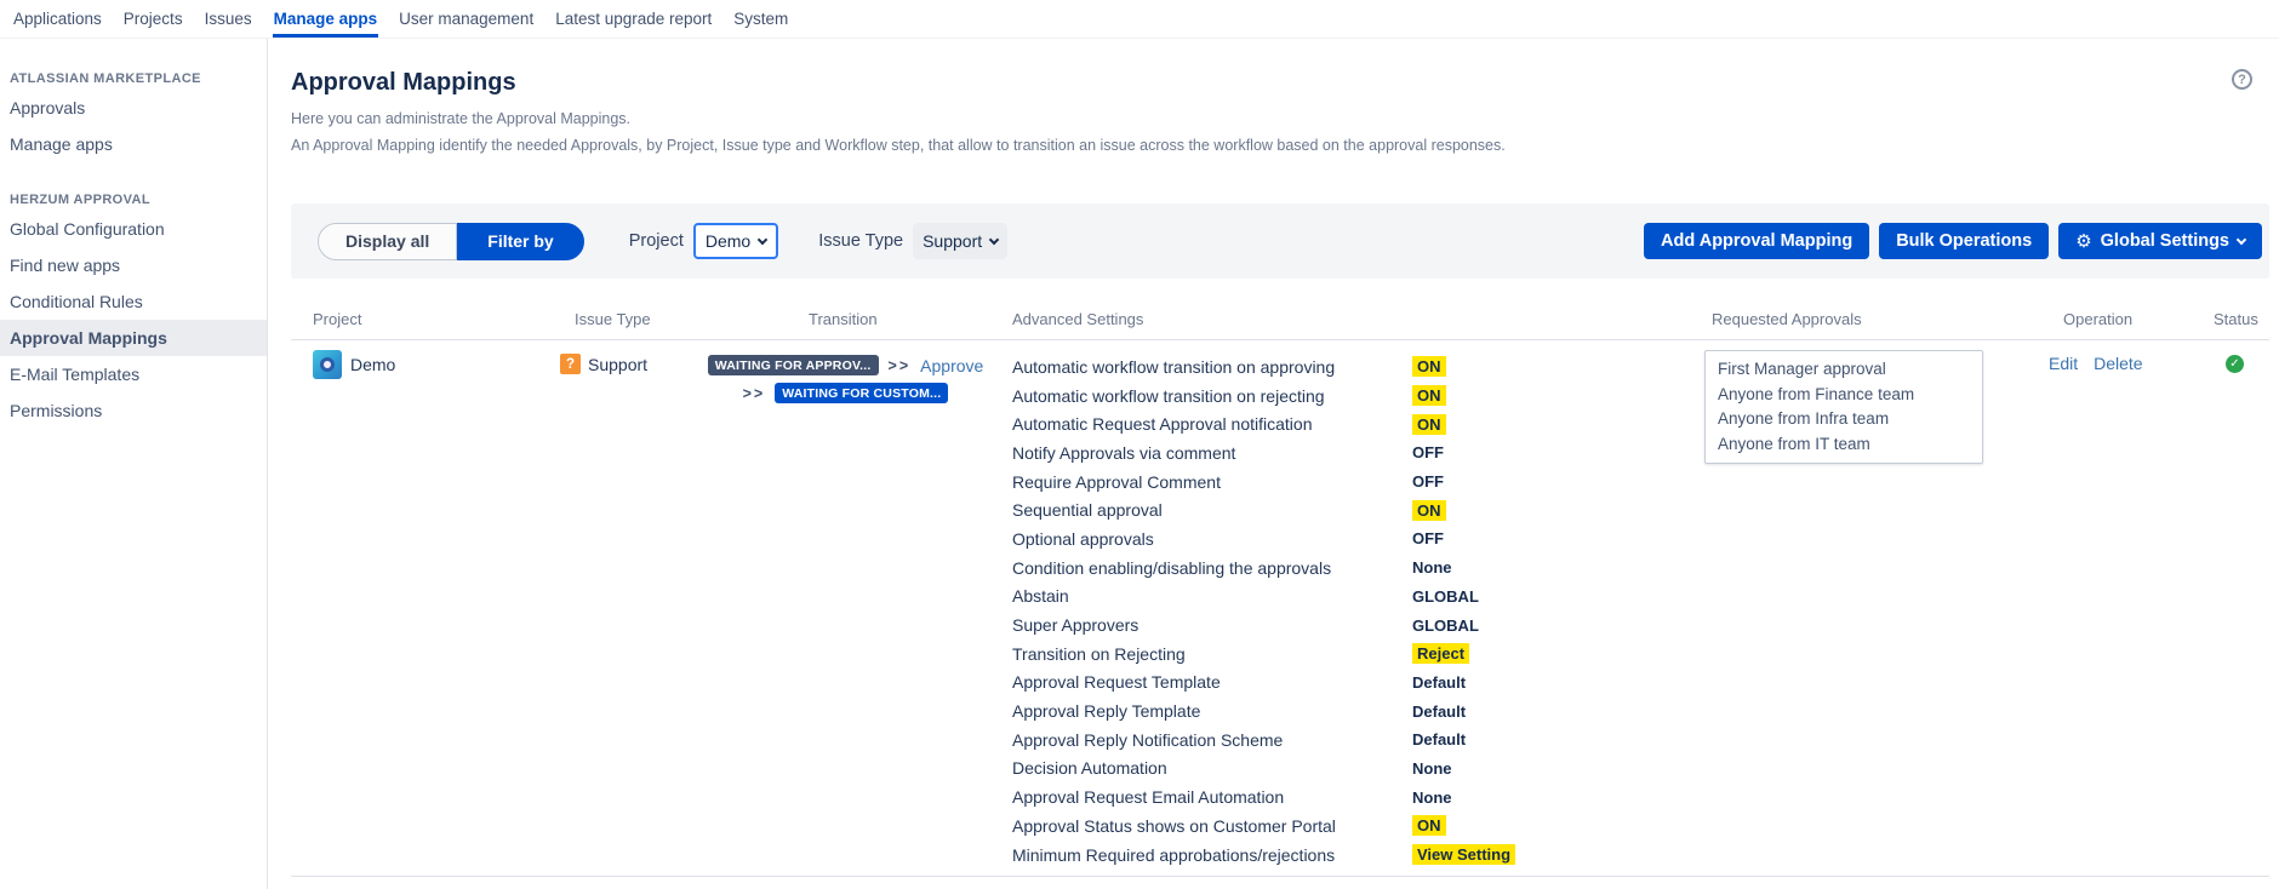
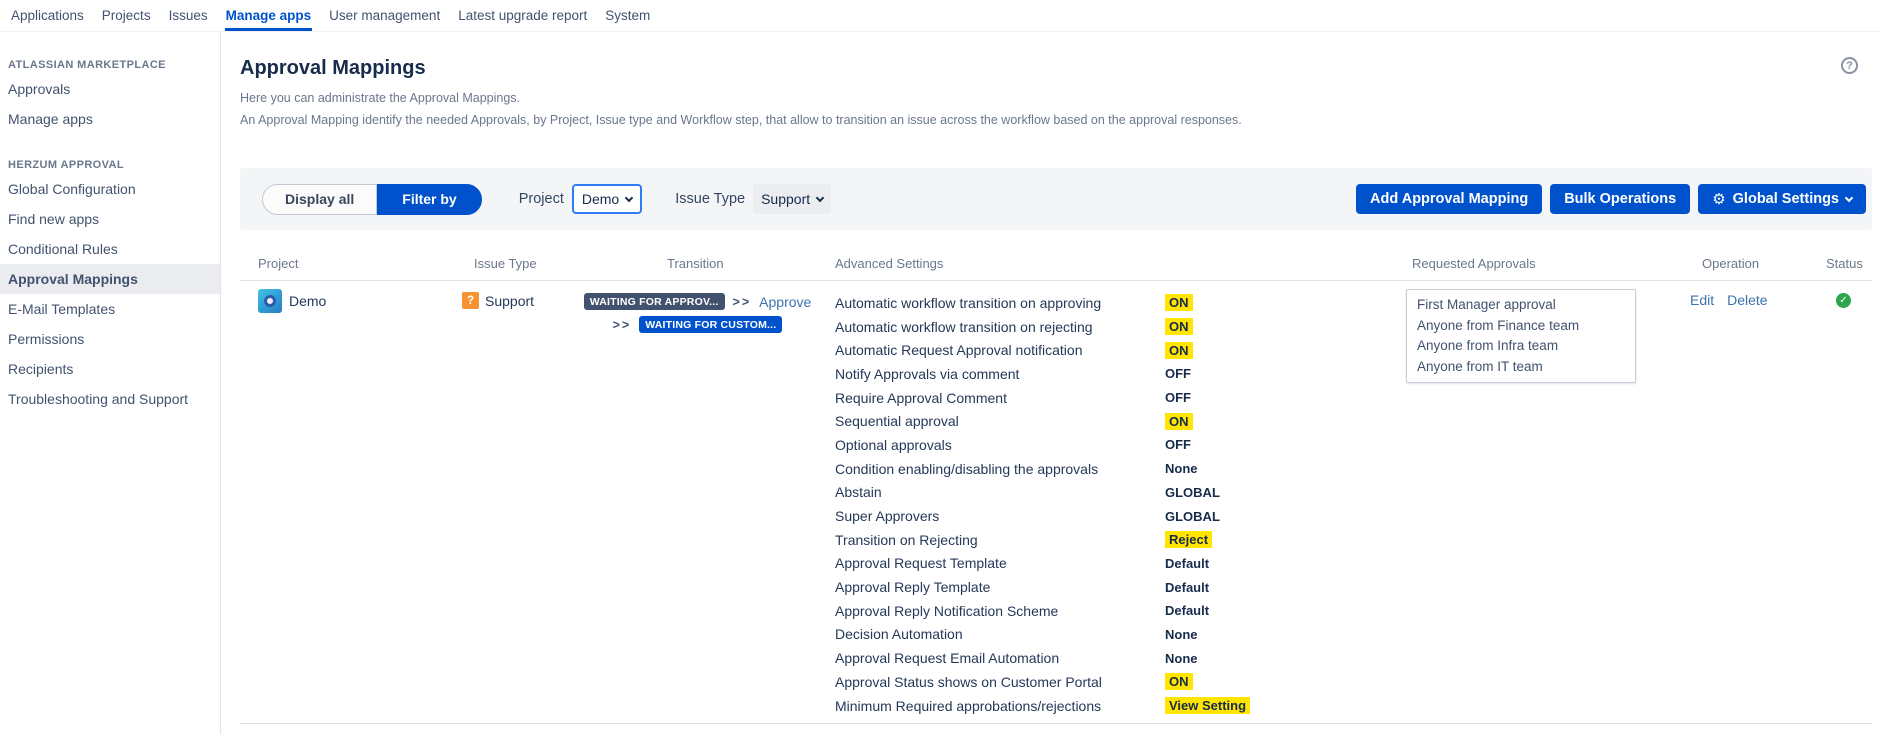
  Applications
  Projects
  Issues
  Manage apps
  User management
  Latest upgrade report
  System
  ATLASSIAN MARKETPLACE
  Approvals
  Manage apps
  HERZUM APPROVAL
  Global Configuration
  Find new apps
  Conditional Rules
  Approval Mappings
  E-Mail Templates
  Permissions
+ Recipients
+ Troubleshooting and Support
  Approval Mappings
  ?
  Here you can administrate the Approval Mappings.
  An Approval Mapping identify the needed Approvals, by Project, Issue type and Workflow step, that allow to transition an issue across the workflow based on the approval responses.
  Display all
  Filter by
  Project
  Demo
  Issue Type
  Support
  Add Approval Mapping
  Bulk Operations
  ⚙
  Global Settings
  Project
  Issue Type
  Transition
  Advanced Settings
  Requested Approvals
  Operation
  Status
  Demo
  ?
  Support
  WAITING FOR APPROV...
  >>
  Approve
  >>
  WAITING FOR CUSTOM...
  Automatic workflow transition on approving
  ON
  Automatic workflow transition on rejecting
  ON
  Automatic Request Approval notification
  ON
  Notify Approvals via comment
  OFF
  Require Approval Comment
  OFF
  Sequential approval
  ON
  Optional approvals
  OFF
  Condition enabling/disabling the approvals
  None
  Abstain
  GLOBAL
  Super Approvers
  GLOBAL
  Transition on Rejecting
  Reject
  Approval Request Template
  Default
  Approval Reply Template
  Default
  Approval Reply Notification Scheme
  Default
  Decision Automation
  None
  Approval Request Email Automation
  None
  Approval Status shows on Customer Portal
  ON
  Minimum Required approbations/rejections
  View Setting
  First Manager approval
  Anyone from Finance team
  Anyone from Infra team
  Anyone from IT team
  Edit
  Delete
  ✓
